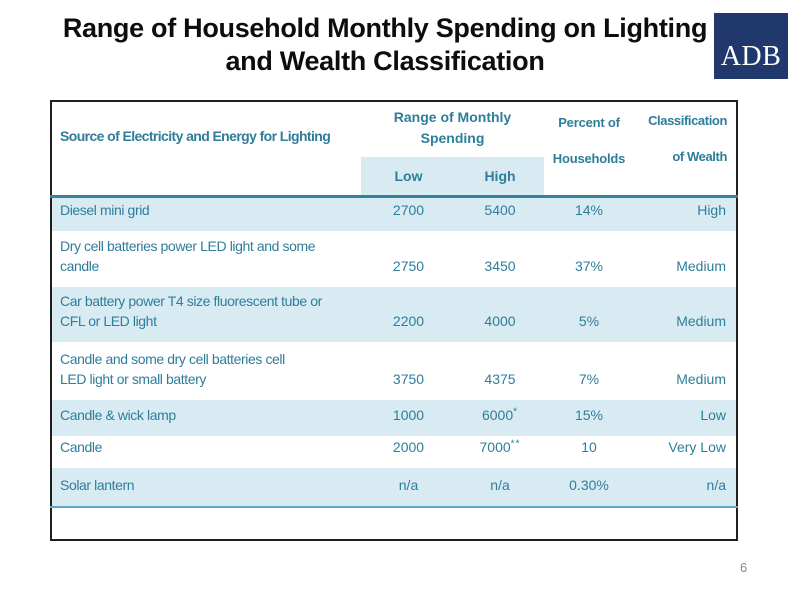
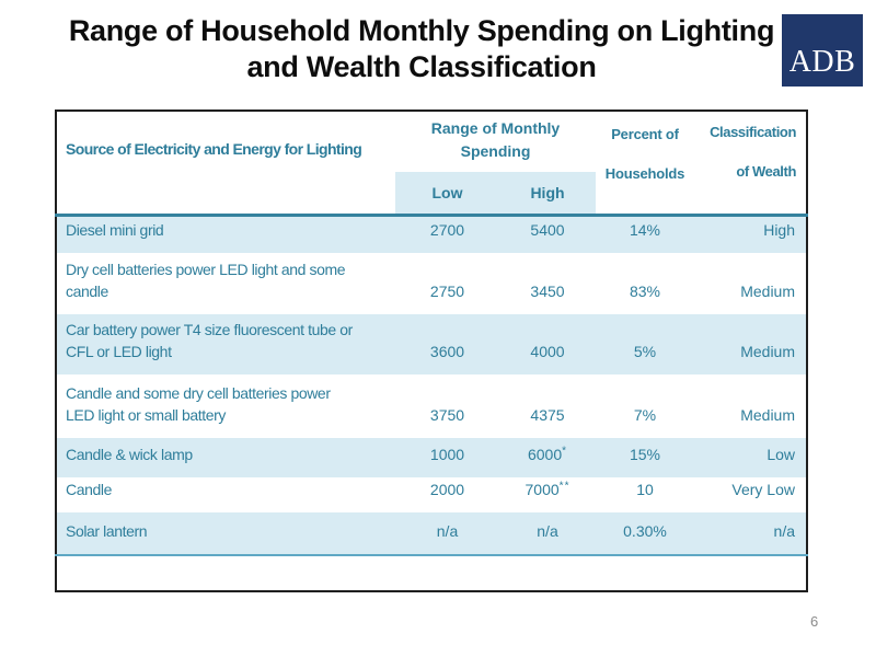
  Range of Household Monthly Spending on Lighting
  and Wealth Classification
  ADB
  Source of Electricity and Energy for Lighting	Range of Monthly Spending Low High	Percent of Households	Classification of Wealth
  Diesel mini grid	2700	5400	14%	High
- Dry cell batteries power LED light and some candle	2750	3450	37%	Medium
+ Dry cell batteries power LED light and some candle	2750	3450	83%	Medium
- Car battery power T4 size fluorescent tube or CFL or LED light	2200	4000	5%	Medium
+ Car battery power T4 size fluorescent tube or CFL or LED light	3600	4000	5%	Medium
- Candle and some dry cell batteries cell LED light or small battery	3750	4375	7%	Medium
+ Candle and some dry cell batteries power LED light or small battery	3750	4375	7%	Medium
  Candle & wick lamp	1000	6000*	15%	Low
  Candle	2000	7000**	10	Very Low
  Solar lantern	n/a	n/a	0.30%	n/a
  6
